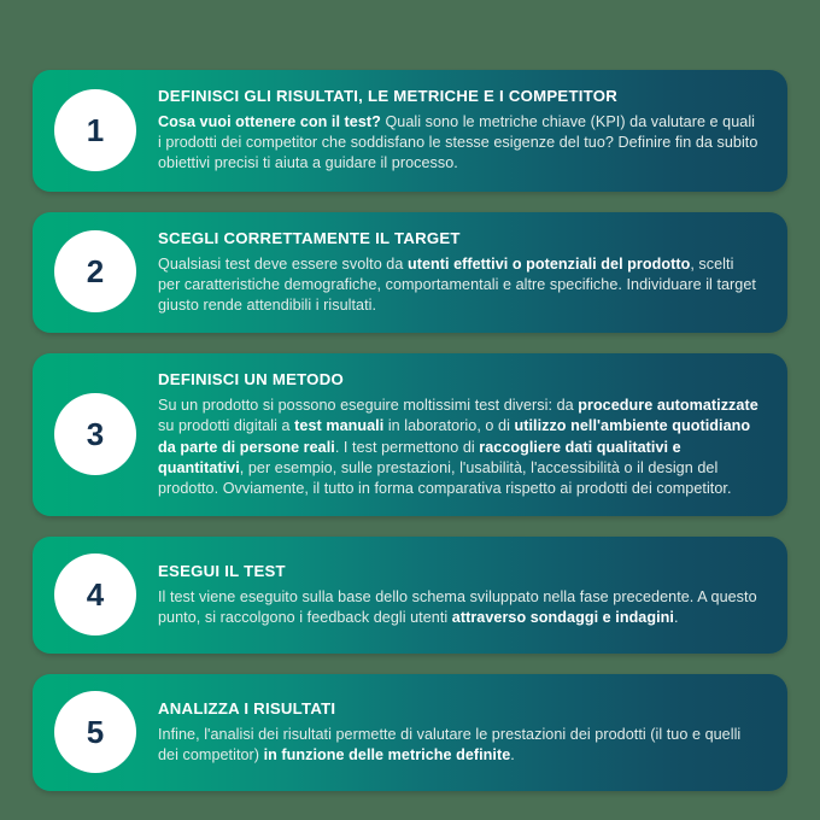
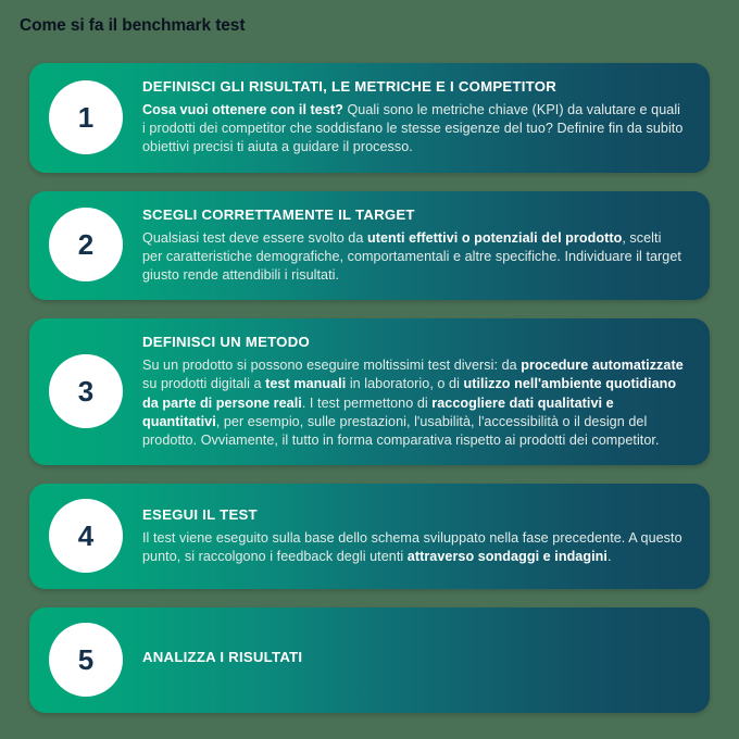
+ Come si fa il benchmark test
  1
  DEFINISCI GLI RISULTATI, LE METRICHE E I COMPETITOR
  Cosa vuoi ottenere con il test? Quali sono le metriche chiave (KPI) da valutare e quali i prodotti dei competitor che soddisfano le stesse esigenze del tuo? Definire fin da subito obiettivi precisi ti aiuta a guidare il processo.
  2
  SCEGLI CORRETTAMENTE IL TARGET
  Qualsiasi test deve essere svolto da utenti effettivi o potenziali del prodotto, scelti per caratteristiche demografiche, comportamentali e altre specifiche. Individuare il target giusto rende attendibili i risultati.
  3
  DEFINISCI UN METODO
  Su un prodotto si possono eseguire moltissimi test diversi: da procedure automatizzate su prodotti digitali a test manuali in laboratorio, o di utilizzo nell'ambiente quotidiano da parte di persone reali. I test permettono di raccogliere dati qualitativi e quantitativi, per esempio, sulle prestazioni, l'usabilità, l'accessibilità o il design del prodotto. Ovviamente, il tutto in forma comparativa rispetto ai prodotti dei competitor.
  4
  ESEGUI IL TEST
  Il test viene eseguito sulla base dello schema sviluppato nella fase precedente. A questo punto, si raccolgono i feedback degli utenti attraverso sondaggi e indagini.
  5
  ANALIZZA I RISULTATI
- Infine, l'analisi dei risultati permette di valutare le prestazioni dei prodotti (il tuo e quelli dei competitor) in funzione delle metriche definite.
